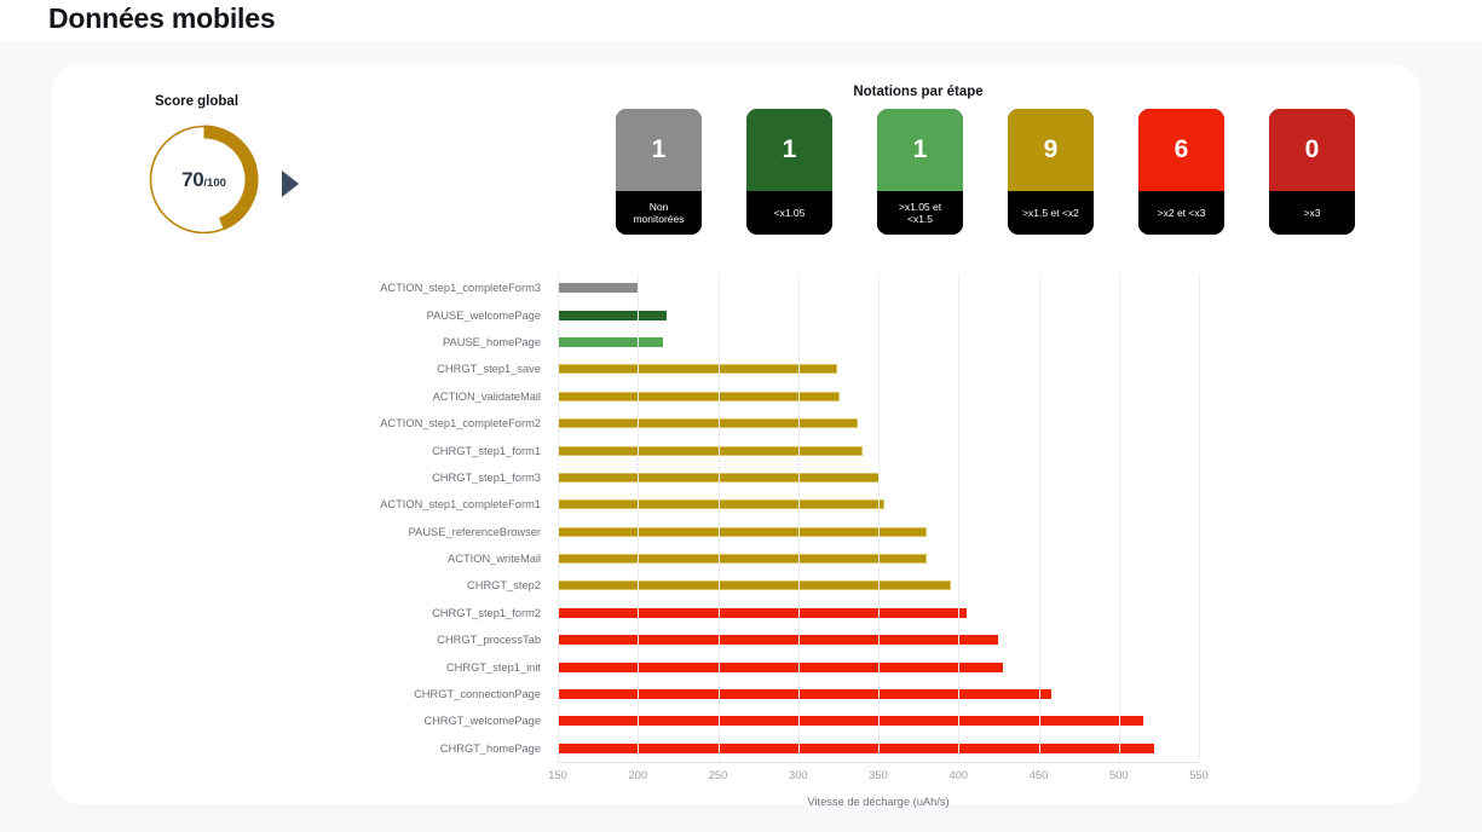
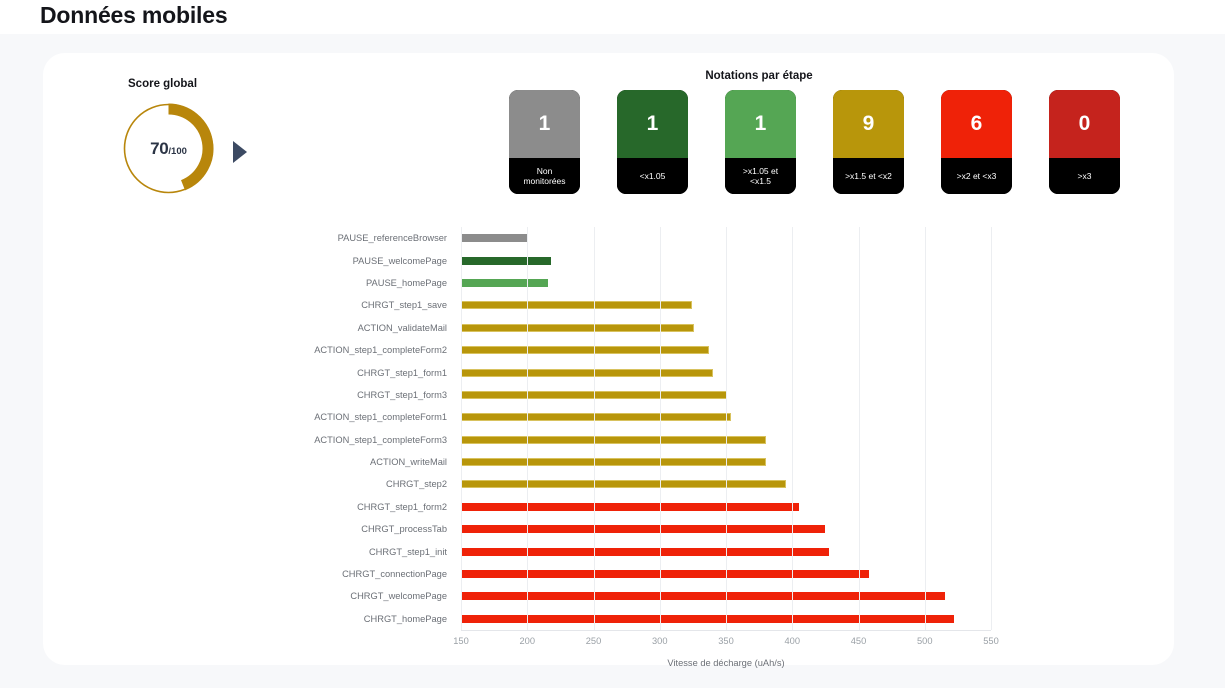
  Données mobiles
  Score global
  70/100
  Notations par étape
  1
  Non
  monitorées
  1
  <x1.05
  1
  >x1.05 et
  <x1.5
  9
  >x1.5 et <x2
  6
  >x2 et <x3
  0
  >x3
- ACTION_step1_completeForm3
+ PAUSE_referenceBrowser
  PAUSE_welcomePage
  PAUSE_homePage
  CHRGT_step1_save
  ACTION_validateMail
  ACTION_step1_completeForm2
  CHRGT_step1_form1
  CHRGT_step1_form3
  ACTION_step1_completeForm1
- PAUSE_referenceBrowser
+ ACTION_step1_completeForm3
  ACTION_writeMail
  CHRGT_step2
  CHRGT_step1_form2
  CHRGT_processTab
  CHRGT_step1_init
  CHRGT_connectionPage
  CHRGT_welcomePage
  CHRGT_homePage
  150
  200
  250
  300
  350
  400
  450
  500
  550
  Vitesse de décharge (uAh/s)
